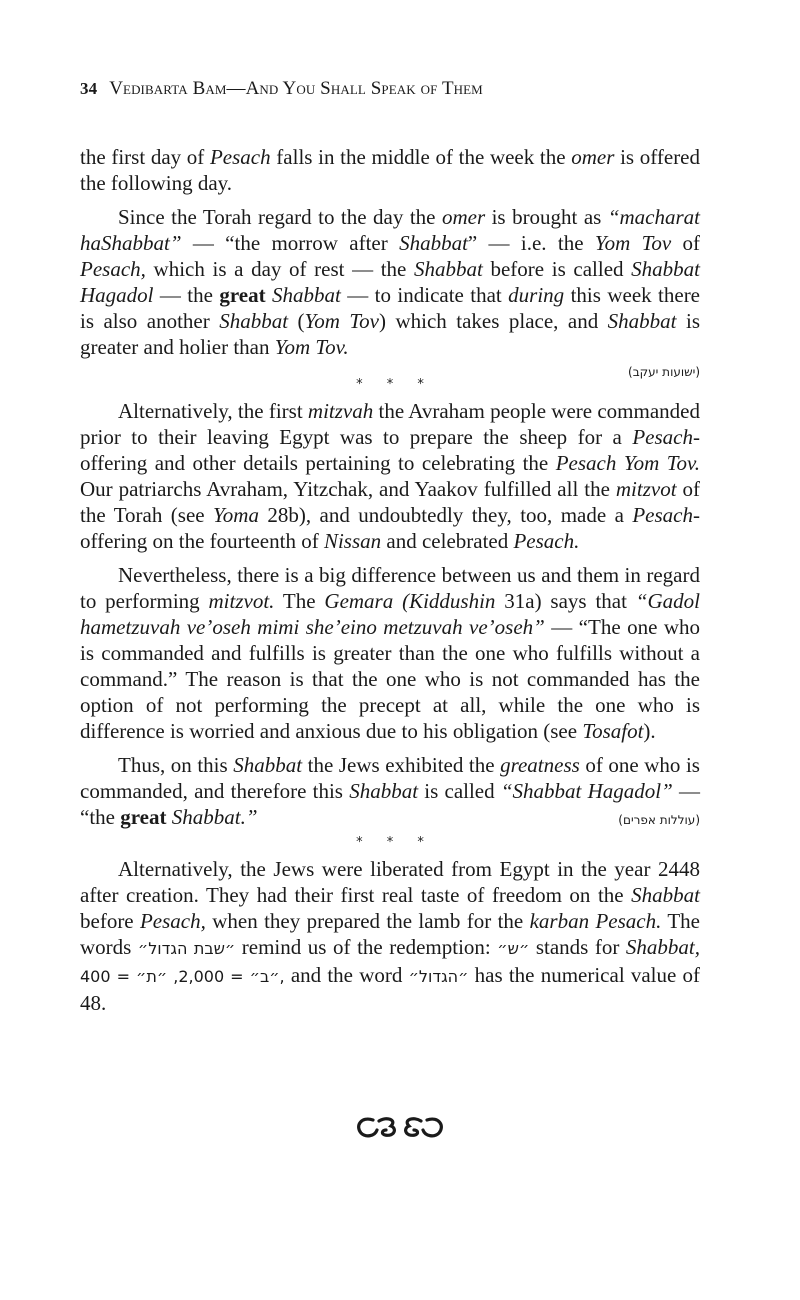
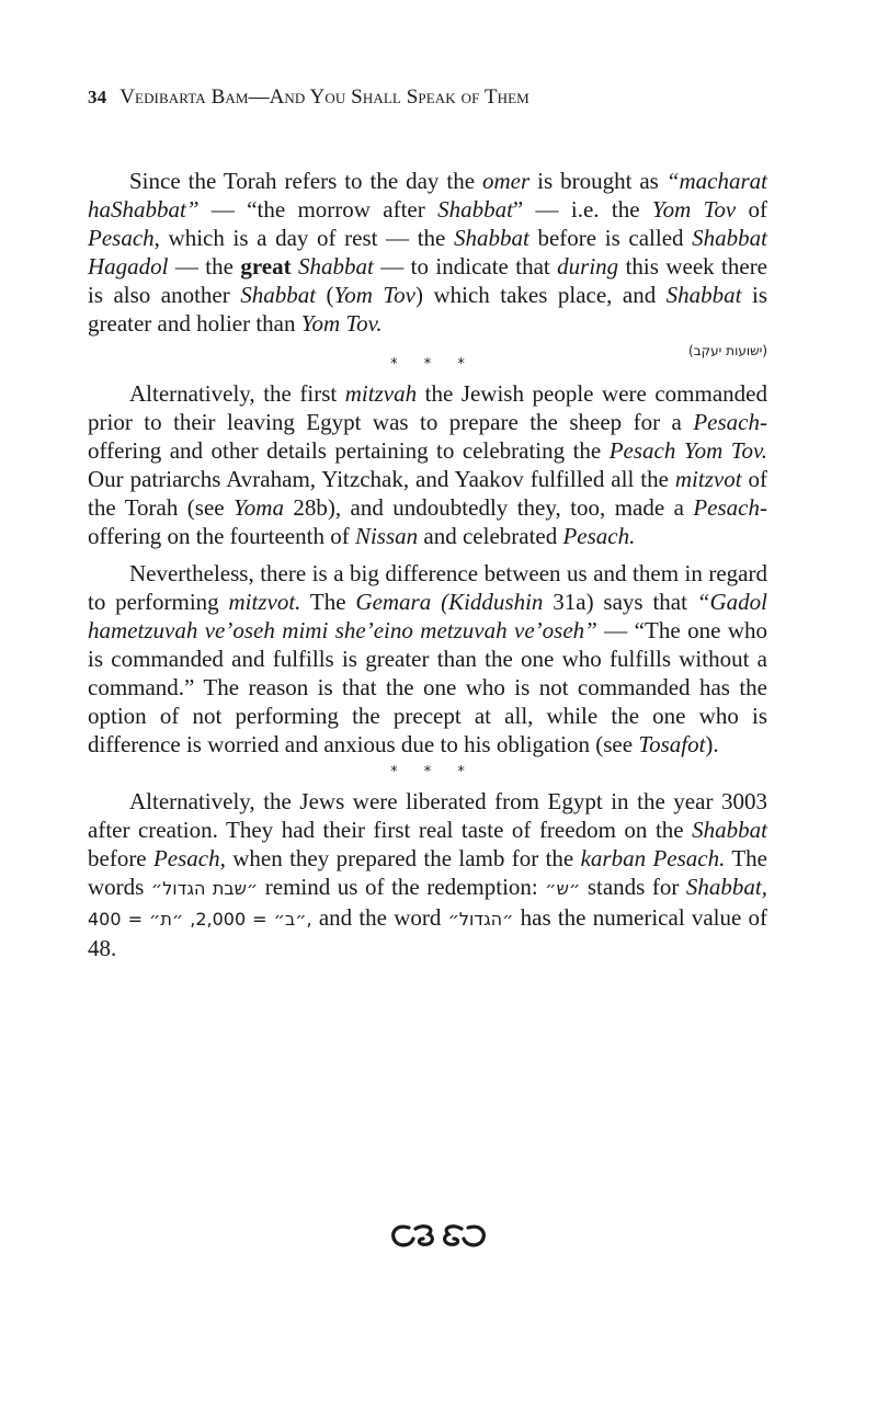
  34 Vedibarta Bam—And You Shall Speak of Them
- the first day of Pesach falls in the middle of the week the omer is offered the following day.
- Since the Torah regard to the day the omer is brought as “macharat haShabbat” — “the morrow after Shabbat” — i.e. the Yom Tov of Pesach, which is a day of rest — the Shabbat before is called Shabbat Hagadol — the great Shabbat — to indicate that during this week there is also another Shabbat (Yom Tov) which takes place, and Shabbat is greater and holier than Yom Tov.
+ Since the Torah refers to the day the omer is brought as “macharat haShabbat” — “the morrow after Shabbat” — i.e. the Yom Tov of Pesach, which is a day of rest — the Shabbat before is called Shabbat Hagadol — the great Shabbat — to indicate that during this week there is also another Shabbat (Yom Tov) which takes place, and Shabbat is greater and holier than Yom Tov.
  (ישועות יעקב)
  * * *
- Alternatively, the first mitzvah the Avraham people were commanded prior to their leaving Egypt was to prepare the sheep for a Pesach-offering and other details pertaining to celebrating the Pesach Yom Tov. Our patriarchs Avraham, Yitzchak, and Yaakov fulfilled all the mitzvot of the Torah (see Yoma 28b), and undoubtedly they, too, made a Pesach-offering on the fourteenth of Nissan and celebrated Pesach.
+ Alternatively, the first mitzvah the Jewish people were commanded prior to their leaving Egypt was to prepare the sheep for a Pesach-offering and other details pertaining to celebrating the Pesach Yom Tov. Our patriarchs Avraham, Yitzchak, and Yaakov fulfilled all the mitzvot of the Torah (see Yoma 28b), and undoubtedly they, too, made a Pesach-offering on the fourteenth of Nissan and celebrated Pesach.
  Nevertheless, there is a big difference between us and them in regard to performing mitzvot. The Gemara (Kiddushin 31a) says that “Gadol hametzuvah ve’oseh mimi she’eino metzuvah ve’oseh” — “The one who is commanded and fulfills is greater than the one who fulfills without a command.” The reason is that the one who is not commanded has the option of not performing the precept at all, while the one who is difference is worried and anxious due to his obligation (see Tosafot).
- Thus, on this Shabbat the Jews exhibited the greatness of one who is commanded, and therefore this Shabbat is called “Shabbat Hagadol” — “the great Shabbat.”
- (עוללות אפרים)
  * * *
- Alternatively, the Jews were liberated from Egypt in the year 2448 after creation. They had their first real taste of freedom on the Shabbat before Pesach, when they prepared the lamb for the karban Pesach. The words ״שבת הגדול״ remind us of the redemption: ״ש״ stands for Shabbat, ״ב״ = 2,000, ״ת״ = 400, and the word ״הגדול״ has the numerical value of 48.
+ Alternatively, the Jews were liberated from Egypt in the year 3003 after creation. They had their first real taste of freedom on the Shabbat before Pesach, when they prepared the lamb for the karban Pesach. The words ״שבת הגדול״ remind us of the redemption: ״ש״ stands for Shabbat, ״ב״ = 2,000, ״ת״ = 400, and the word ״הגדול״ has the numerical value of 48.
